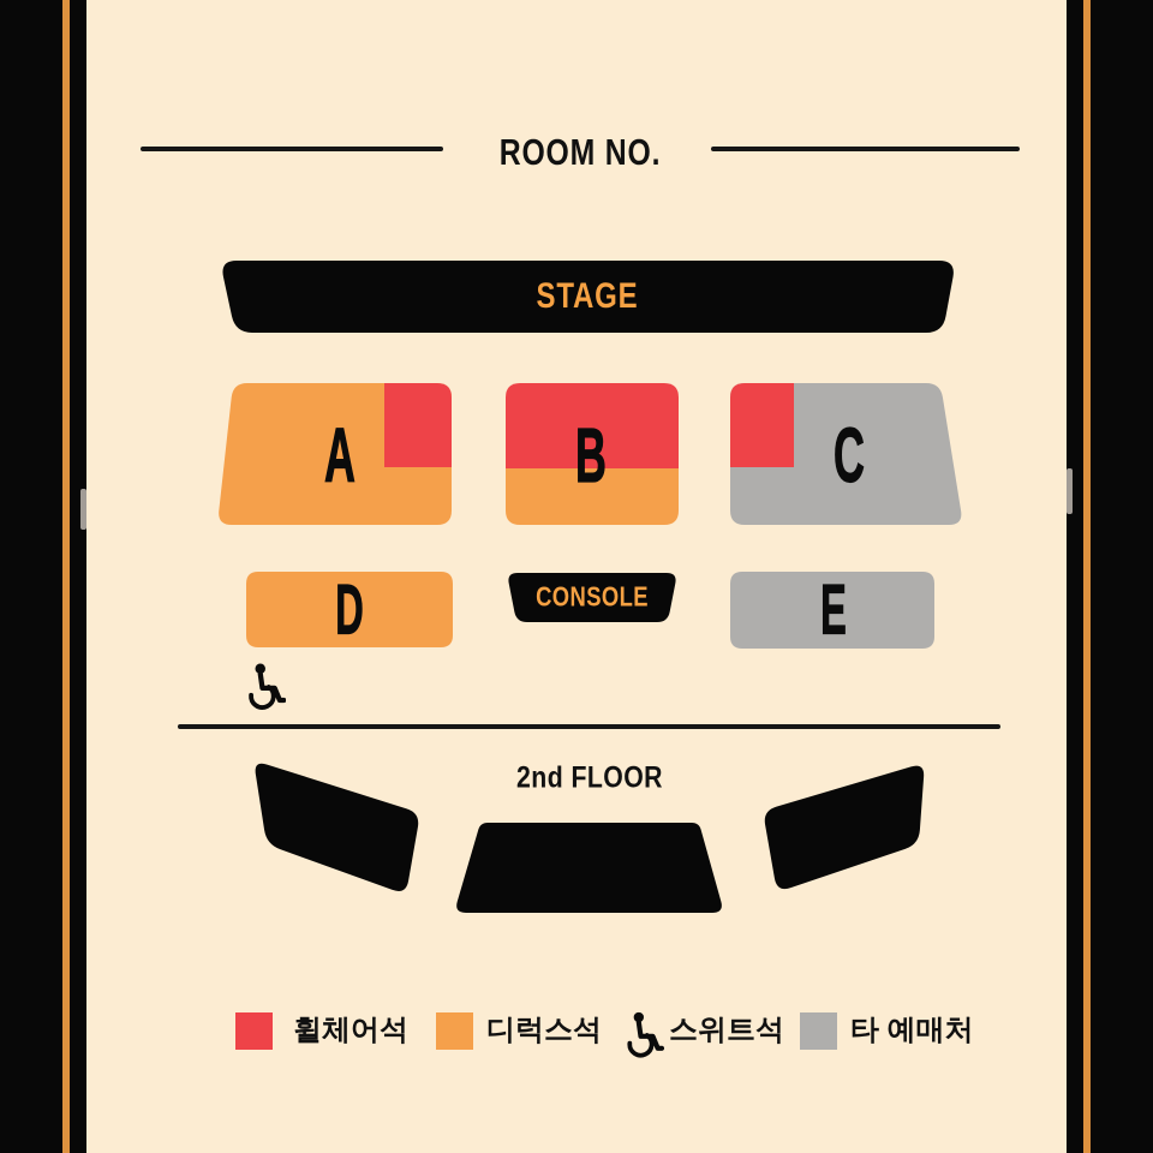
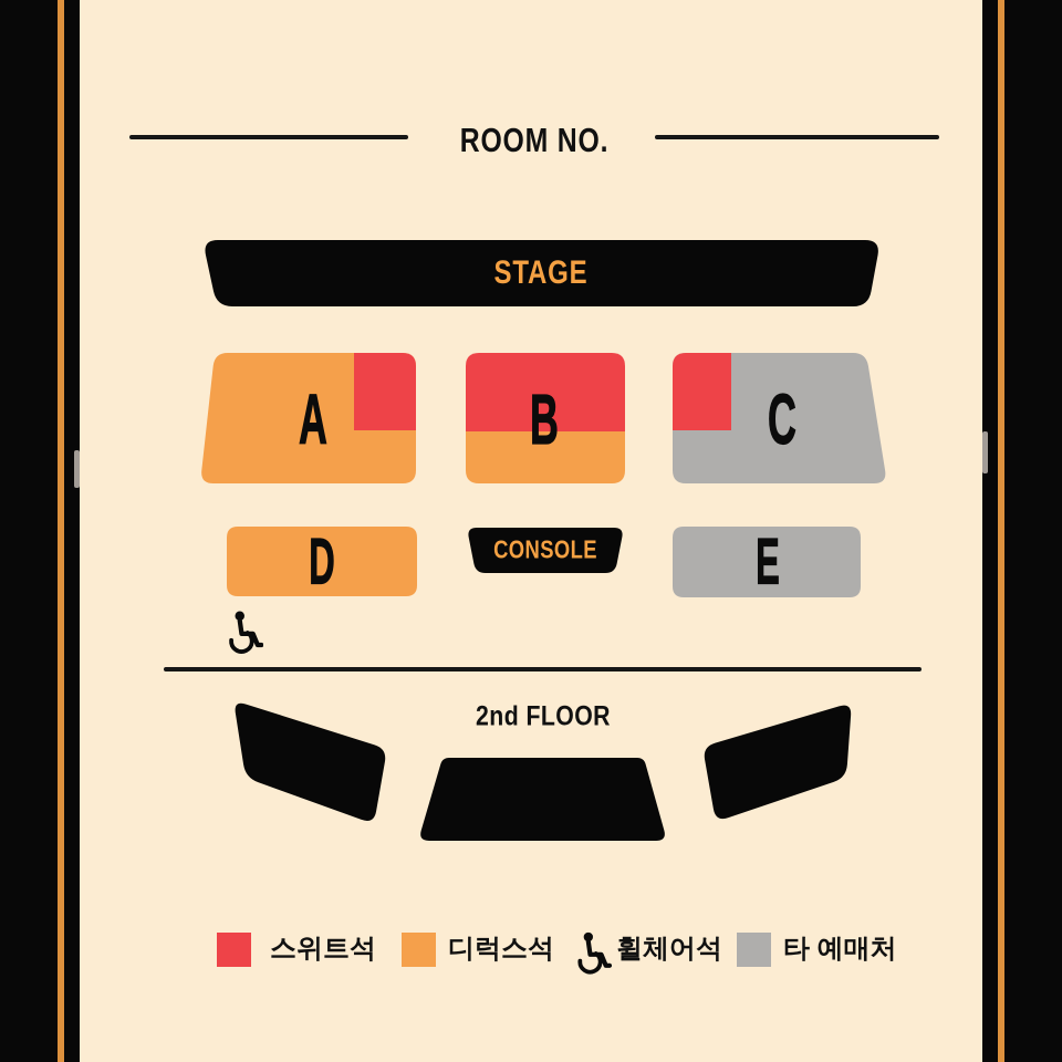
  ROOM NO.
  STAGE
  A
  B
  C
  D
  CONSOLE
  E
  2nd FLOOR
- 휠체어석
+ 스위트석
  디럭스석
- 스위트석
+ 휠체어석
  타 예매처
